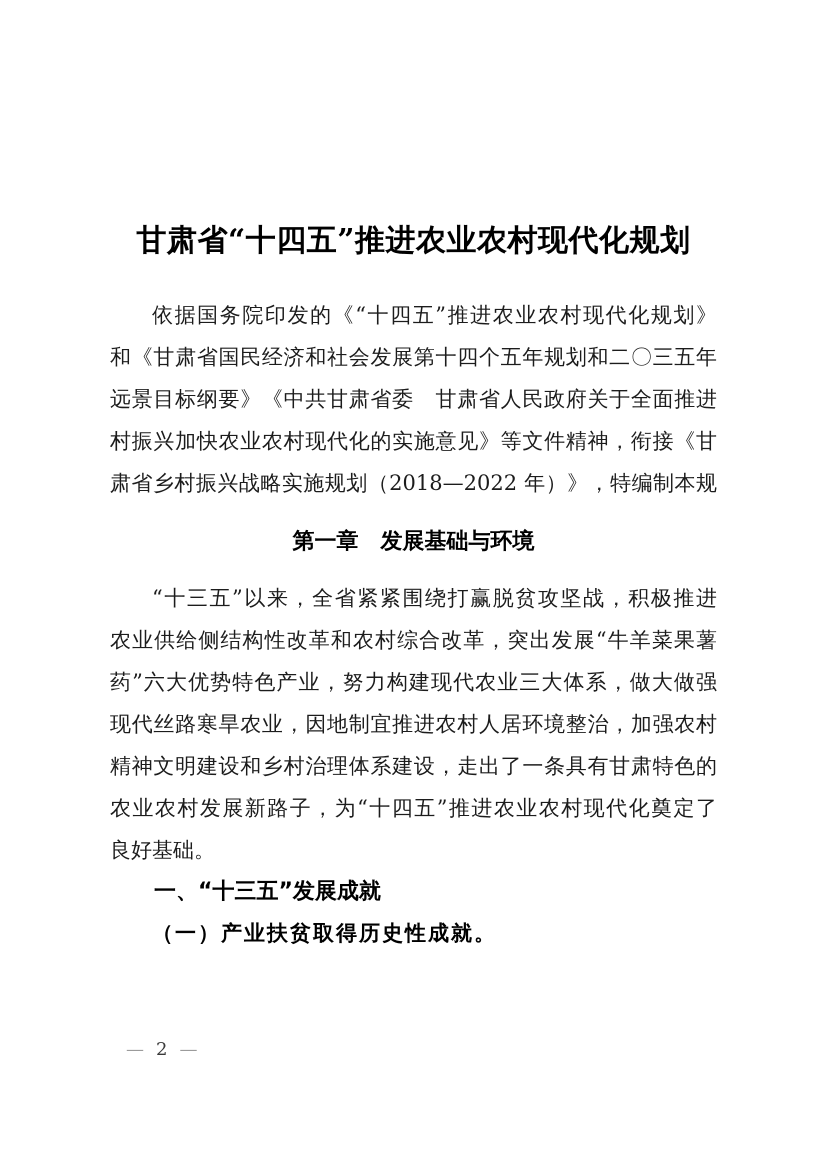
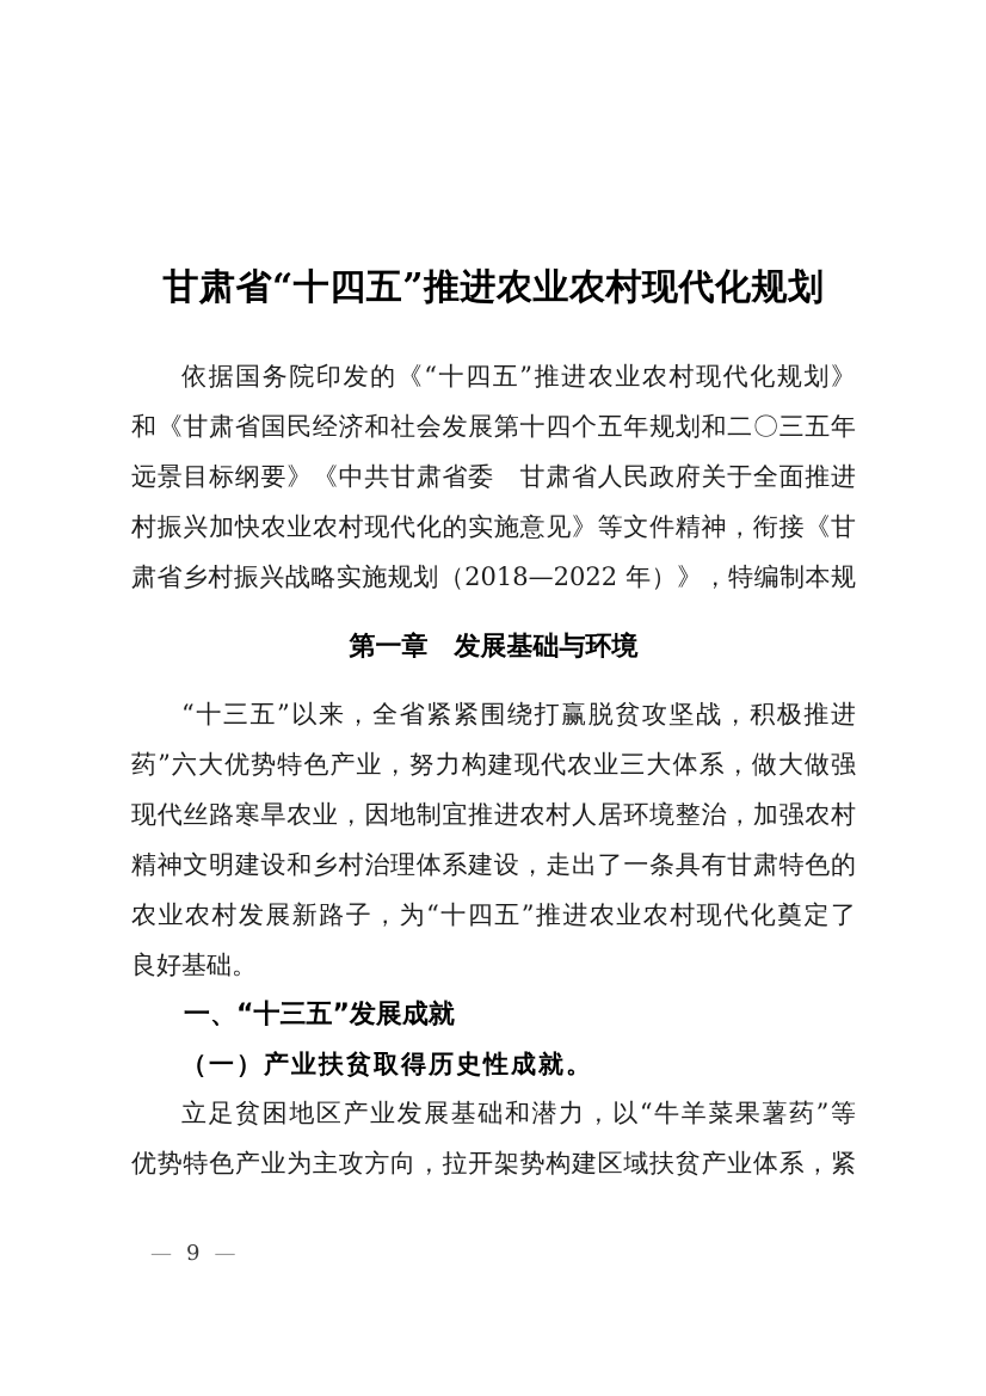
  甘肃省“十四五”推进农业农村现代化规划
  依据国务院印发的《“十四五”推进农业农村现代化规划》
  和《甘肃省国民经济和社会发展第十四个五年规划和二〇三五年
  远景目标纲要》《中共甘肃省委 甘肃省人民政府关于全面推进
  村振兴加快农业农村现代化的实施意见》等文件精神，衔接《甘
  肃省乡村振兴战略实施规划（2018—2022 年）》，特编制本规
  第一章 发展基础与环境
  “十三五”以来，全省紧紧围绕打赢脱贫攻坚战，积极推进
- 农业供给侧结构性改革和农村综合改革，突出发展“牛羊菜果薯
  药”六大优势特色产业，努力构建现代农业三大体系，做大做强
  现代丝路寒旱农业，因地制宜推进农村人居环境整治，加强农村
  精神文明建设和乡村治理体系建设，走出了一条具有甘肃特色的
  农业农村发展新路子，为“十四五”推进农业农村现代化奠定了
  良好基础。
  一、“十三五”发展成就
  （一）产业扶贫取得历史性成就。
+ 立足贫困地区产业发展基础和潜力，以“牛羊菜果薯药”等
+ 优势特色产业为主攻方向，拉开架势构建区域扶贫产业体系，紧
- — 2 —
+ — 9 —
